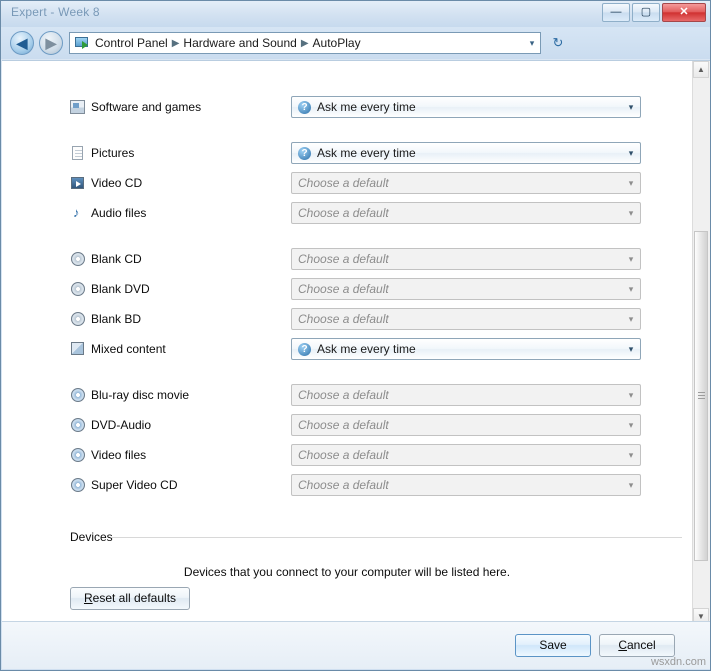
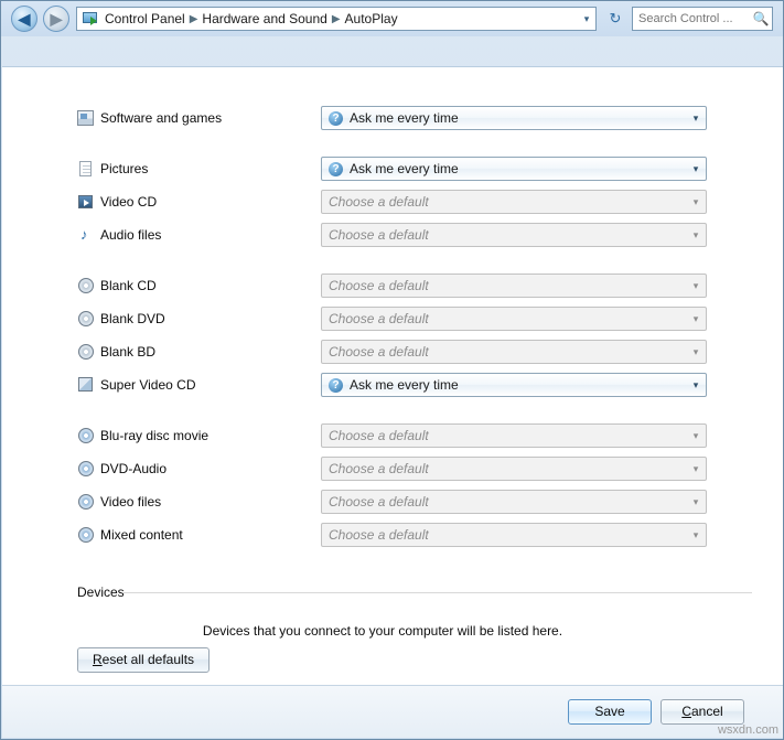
- Expert - Week 8
- —
- ▢
- ✕
  ◀
  ▶
  Control Panel
  ▶
  Hardware and Sound
  ▶
  AutoPlay
  ▾
  ↻
+ Search Control ...
+ 🔍
  Software and games
  ?
  Ask me every time
  ▾
  Pictures
  ?
  Ask me every time
  ▾
  Video CD
  Choose a default
  ▾
  ♪
  Audio files
  Choose a default
  ▾
  Blank CD
  Choose a default
  ▾
  Blank DVD
  Choose a default
  ▾
  Blank BD
  Choose a default
  ▾
- Mixed content
+ Super Video CD
  ?
  Ask me every time
  ▾
  Blu-ray disc movie
  Choose a default
  ▾
  DVD-Audio
  Choose a default
  ▾
  Video files
  Choose a default
  ▾
- Super Video CD
+ Mixed content
  Choose a default
  ▾
  Devices
  Devices that you connect to your computer will be listed here.
  Reset all defaults
- ▲
- ▼
  Save
  Cancel
  wsxdn.com
